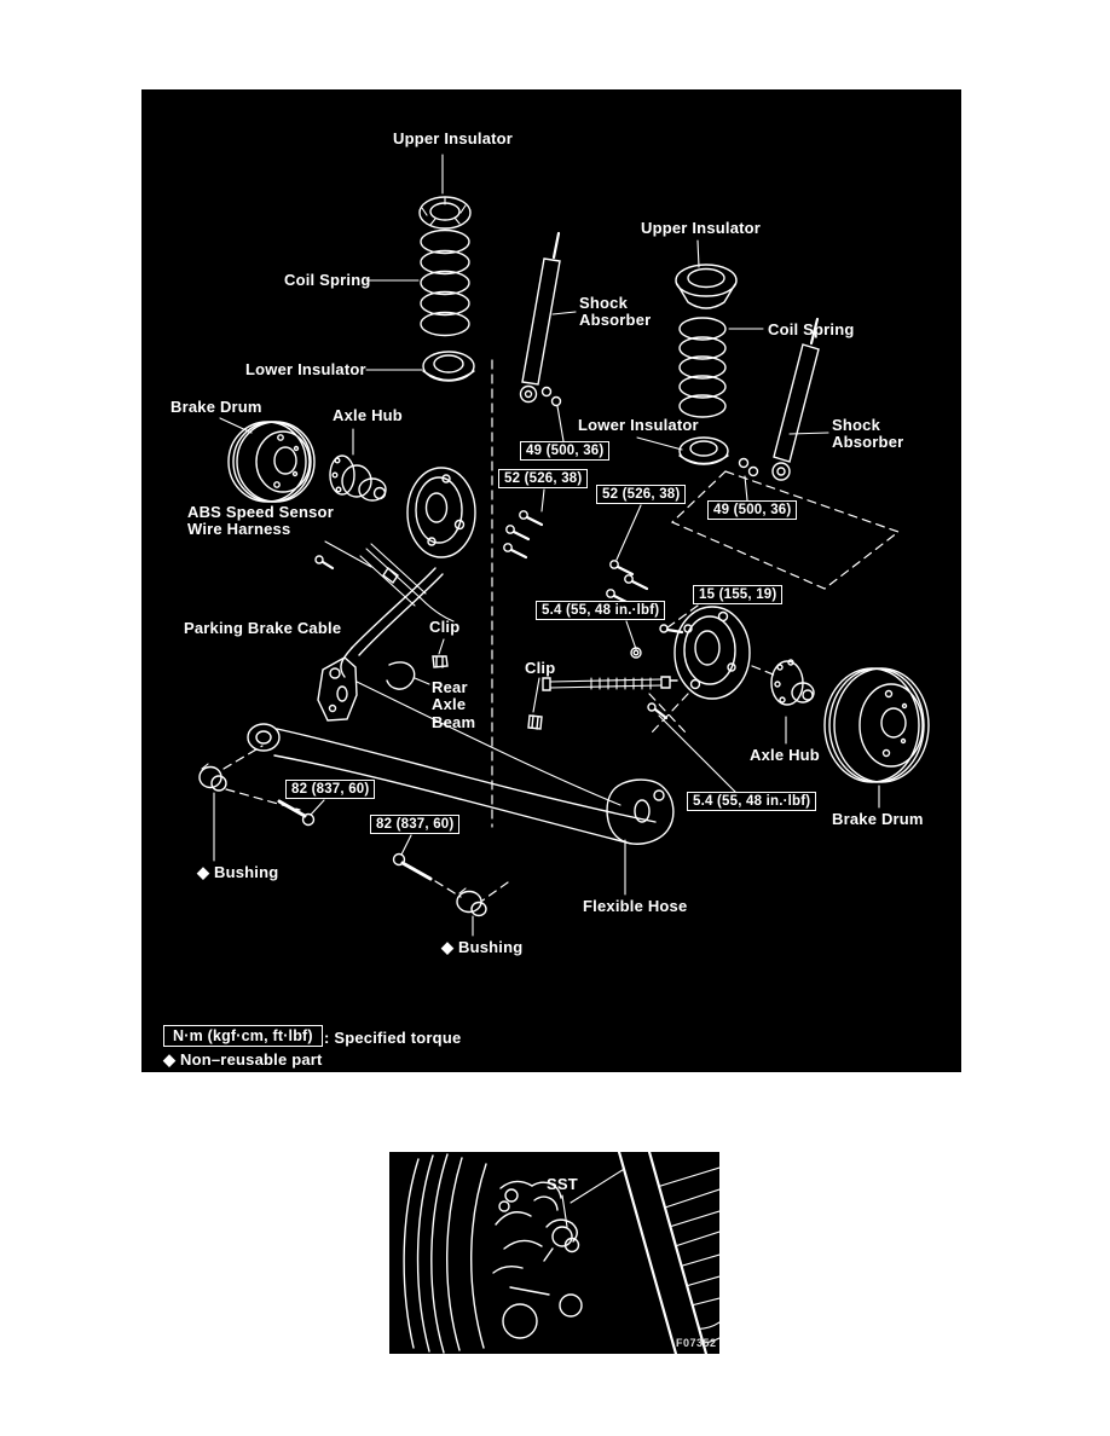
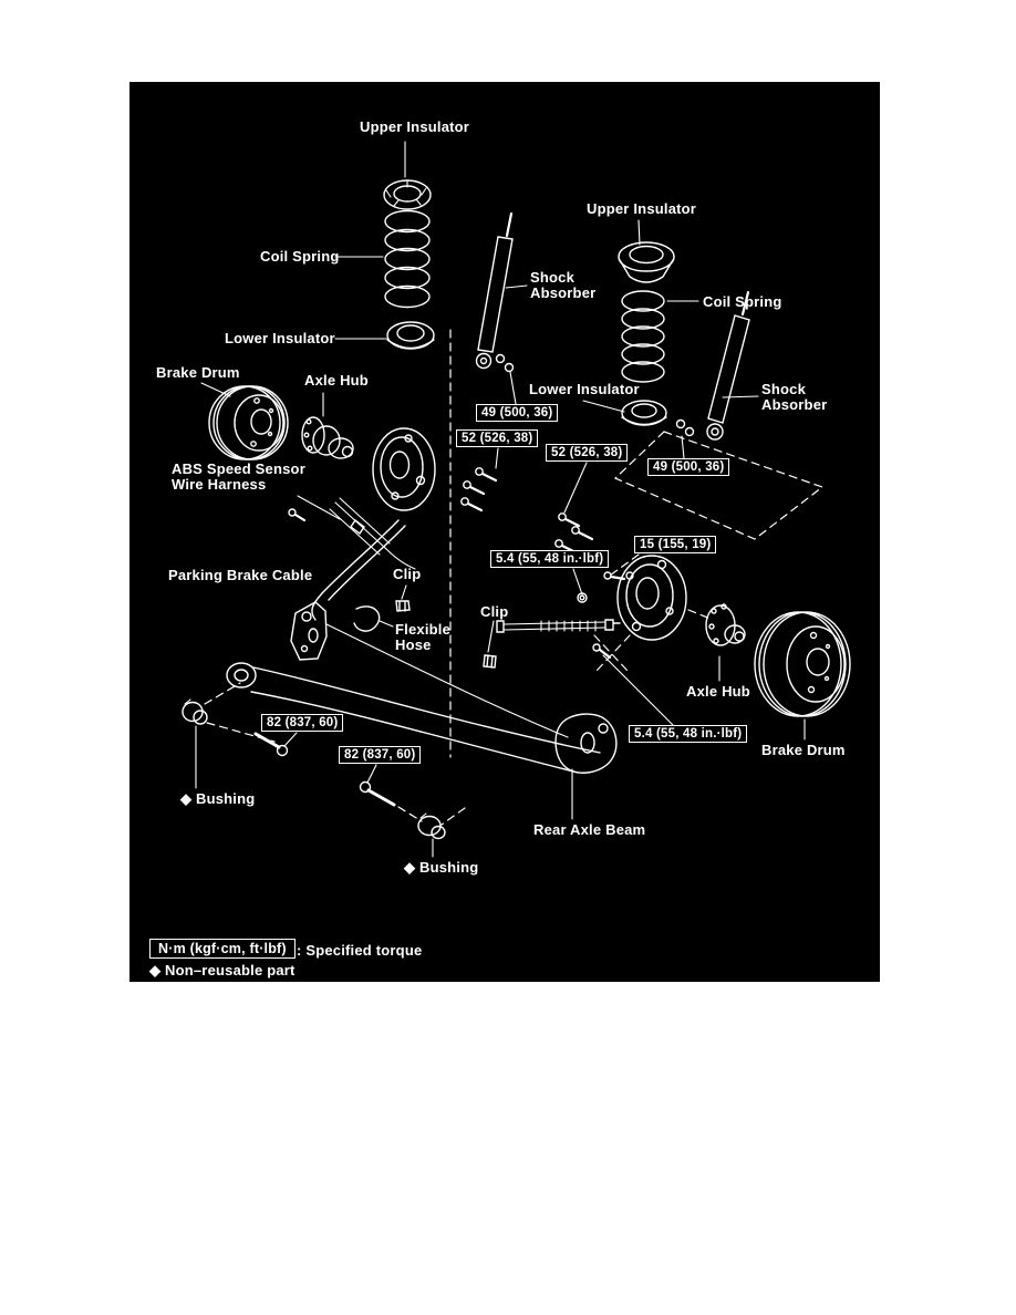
  Upper Insulator
  Coil Spring
  Lower Insulator
  Brake Drum
  Axle Hub
  Shock Absorber
  Upper Insulator
  Coil Spring
  Lower Insulator
  Shock Absorber
  ABS Speed Sensor Wire Harness
  Parking Brake Cable
  Clip
  Clip
- Rear Axle Beam
+ Flexible Hose
  Axle Hub
  Brake Drum
  ◆ Bushing
  ◆ Bushing
- Flexible Hose
+ Rear Axle Beam
  49 (500, 36)
  52 (526, 38)
  52 (526, 38)
  49 (500, 36)
  15 (155, 19)
  5.4 (55, 48 in.·lbf)
  5.4 (55, 48 in.·lbf)
  82 (837, 60)
  82 (837, 60)
  N·m (kgf·cm, ft·lbf)
  : Specified torque
  ◆ Non–reusable part
- SST
- F07352
